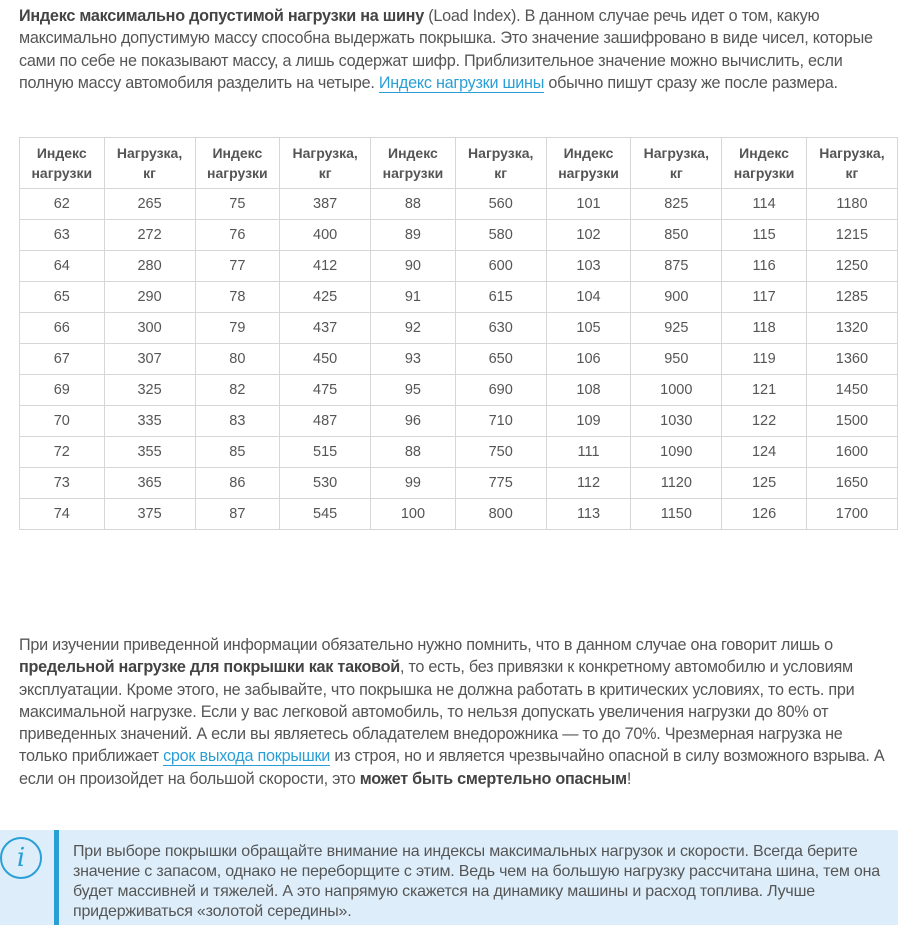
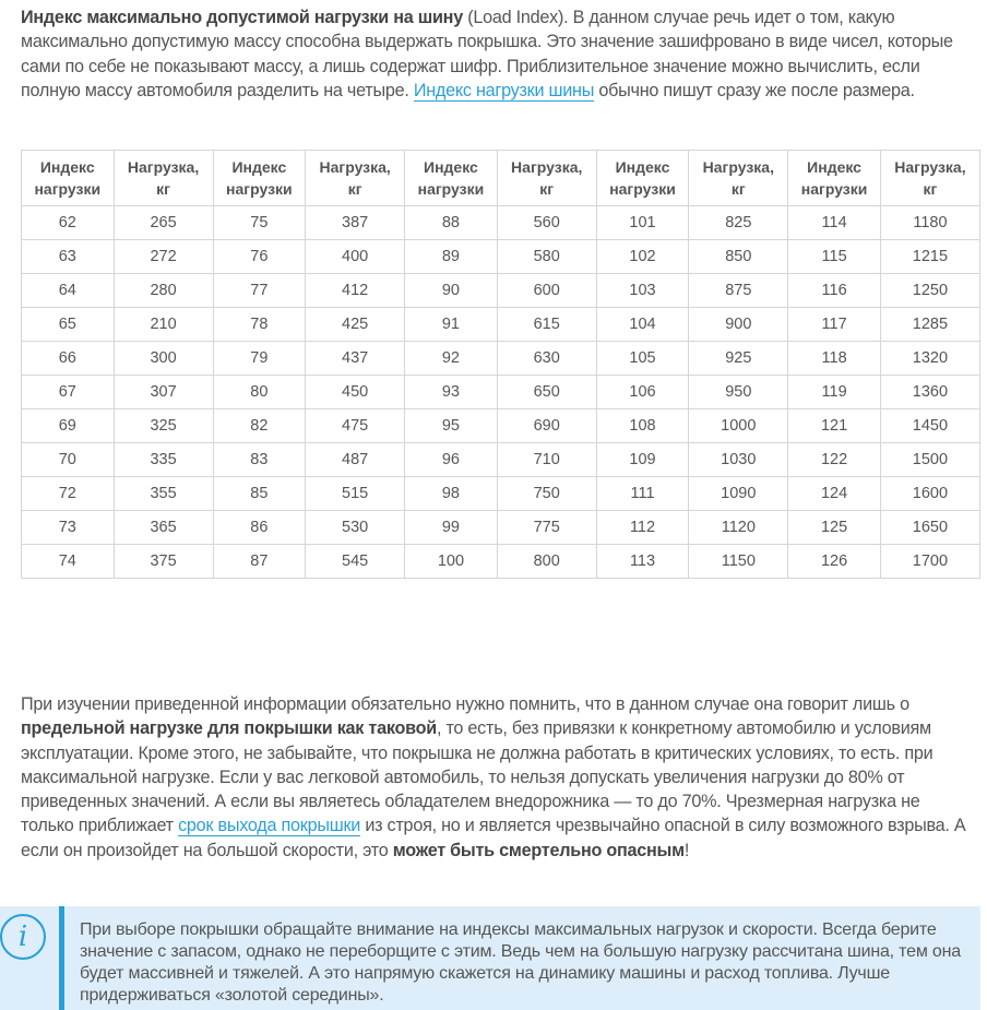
  Индекс максимально допустимой нагрузки на шину (Load Index). В данном случае речь идет о том, какую максимально допустимую массу способна выдержать покрышка. Это значение зашифровано в виде чисел, которые сами по себе не показывают массу, а лишь содержат шифр. Приблизительное значение можно вычислить, если полную массу автомобиля разделить на четыре. Индекс нагрузки шины обычно пишут сразу же после размера.
  Индекснагрузки	Нагрузка,кг	Индекснагрузки	Нагрузка,кг	Индекснагрузки	Нагрузка,кг	Индекснагрузки	Нагрузка,кг	Индекснагрузки	Нагрузка,кг
  62	265	75	387	88	560	101	825	114	1180
  63	272	76	400	89	580	102	850	115	1215
  64	280	77	412	90	600	103	875	116	1250
- 65	290	78	425	91	615	104	900	117	1285
+ 65	210	78	425	91	615	104	900	117	1285
  66	300	79	437	92	630	105	925	118	1320
  67	307	80	450	93	650	106	950	119	1360
  69	325	82	475	95	690	108	1000	121	1450
  70	335	83	487	96	710	109	1030	122	1500
- 72	355	85	515	88	750	111	1090	124	1600
+ 72	355	85	515	98	750	111	1090	124	1600
  73	365	86	530	99	775	112	1120	125	1650
  74	375	87	545	100	800	113	1150	126	1700
  При изучении приведенной информации обязательно нужно помнить, что в данном случае она говорит лишь о предельной нагрузке для покрышки как таковой, то есть, без привязки к конкретному автомобилю и условиям эксплуатации. Кроме этого, не забывайте, что покрышка не должна работать в критических условиях, то есть. при максимальной нагрузке. Если у вас легковой автомобиль, то нельзя допускать увеличения нагрузки до 80% от приведенных значений. А если вы являетесь обладателем внедорожника — то до 70%. Чрезмерная нагрузка не только приближает срок выхода покрышки из строя, но и является чрезвычайно опасной в силу возможного взрыва. А если он произойдет на большой скорости, это может быть смертельно опасным!
  i
  При выборе покрышки обращайте внимание на индексы максимальных нагрузок и скорости. Всегда берите значение с запасом, однако не переборщите с этим. Ведь чем на большую нагрузку рассчитана шина, тем она будет массивней и тяжелей. А это напрямую скажется на динамику машины и расход топлива. Лучше придерживаться «золотой середины».
